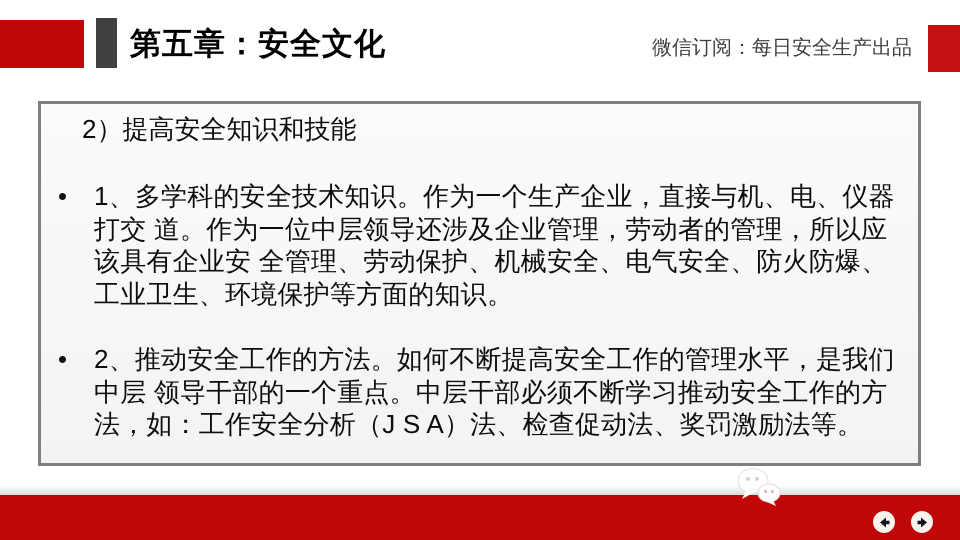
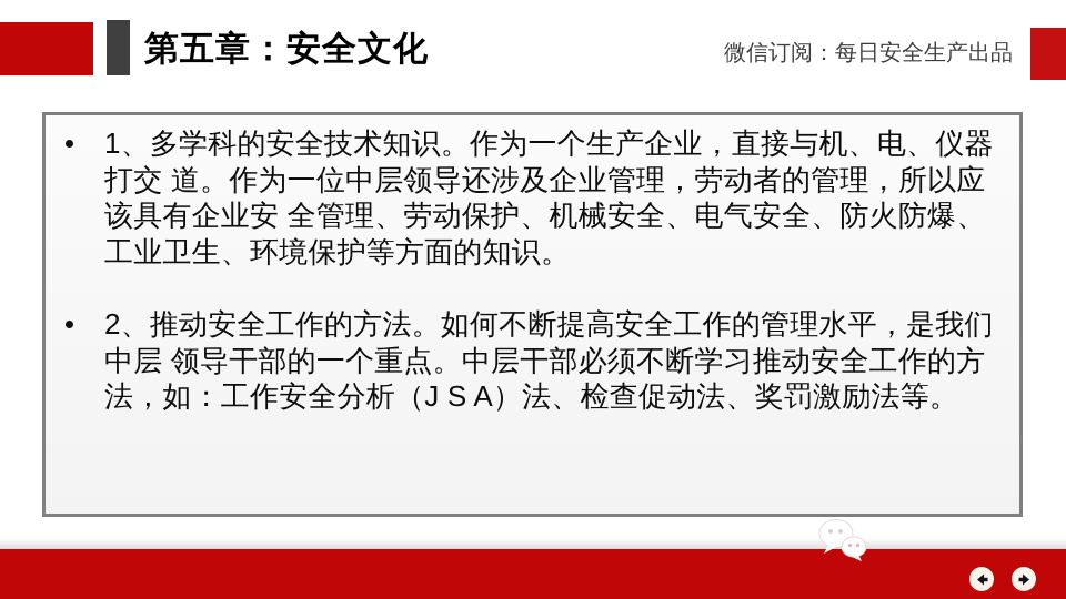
  第五章：安全文化
  微信订阅：每日安全生产出品
- 2）提高安全知识和技能
  1、多学科的安全技术知识。作为一个生产企业，直接与机、电、仪器
  打交 道。作为一位中层领导还涉及企业管理，劳动者的管理，所以应
  该具有企业安 全管理、劳动保护、机械安全、电气安全、防火防爆、
  工业卫生、环境保护等方面的知识。
  2、推动安全工作的方法。如何不断提高安全工作的管理水平，是我们
  中层 领导干部的一个重点。中层干部必须不断学习推动安全工作的方
  法，如：工作安全分析（J S A）法、检查促动法、奖罚激励法等。
